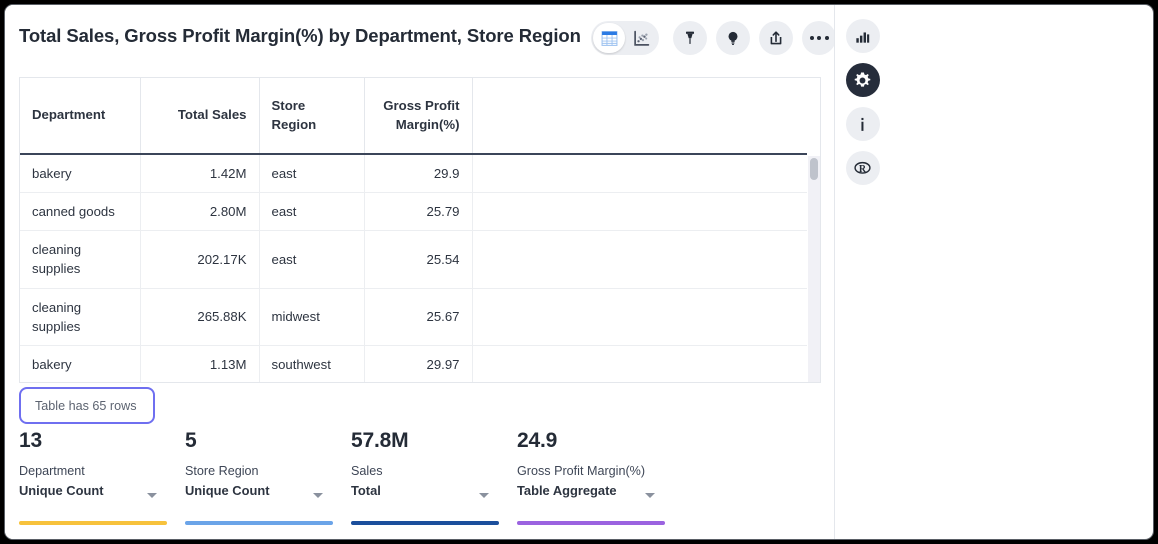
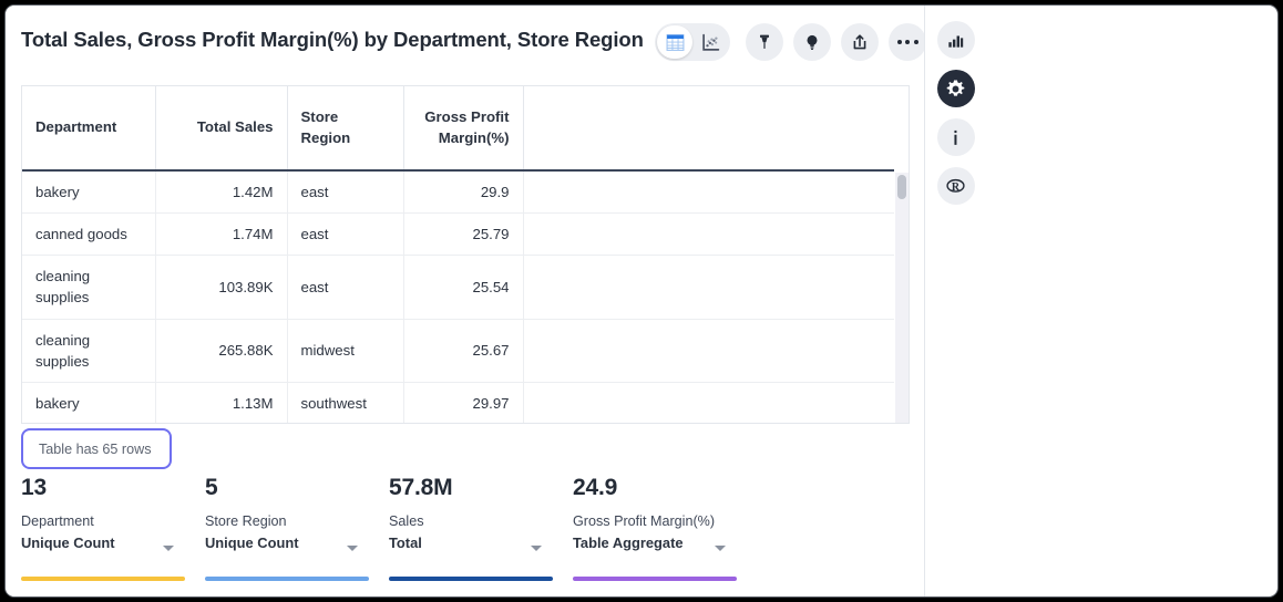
  Total Sales, Gross Profit Margin(%) by Department, Store Region
  Department	Total Sales	Store Region	Gross Profit Margin(%)
  bakery	1.42M	east	29.9
- canned goods	2.80M	east	25.79
+ canned goods	1.74M	east	25.79
- cleaning supplies	202.17K	east	25.54
+ cleaning supplies	103.89K	east	25.54
  cleaning supplies	265.88K	midwest	25.67
  bakery	1.13M	southwest	29.97
  Table has 65 rows
  13
  Department
  Unique Count
  5
  Store Region
  Unique Count
  57.8M
  Sales
  Total
  24.9
  Gross Profit Margin(%)
  Table Aggregate
  R
